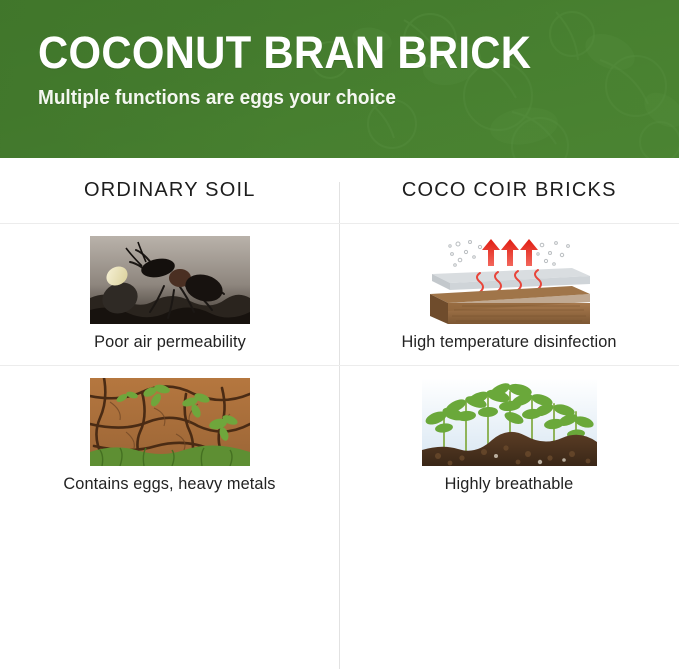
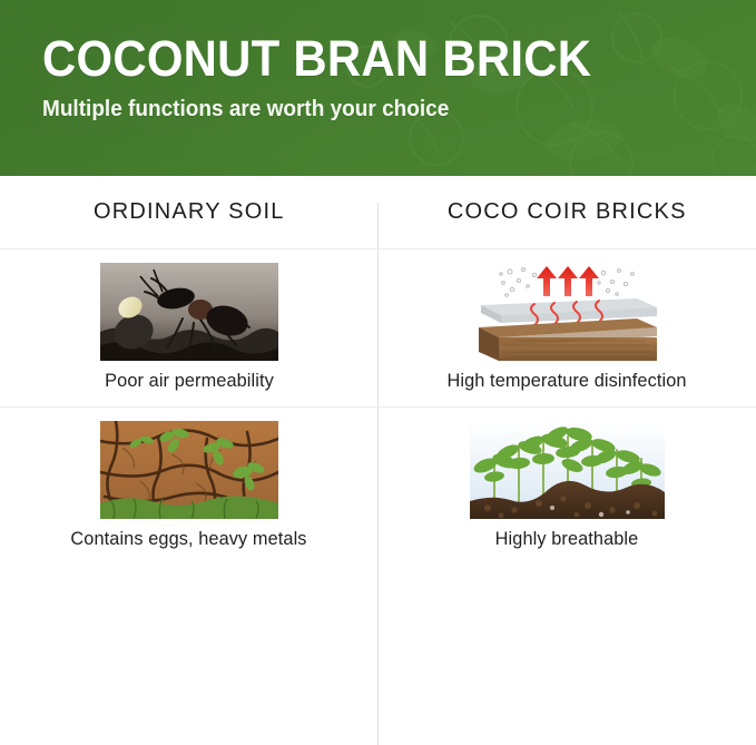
  COCONUT BRAN BRICK
- Multiple functions are eggs your choice
+ Multiple functions are worth your choice
  ORDINARY SOIL
  COCO COIR BRICKS
  Poor air permeability
  High temperature disinfection
  Contains eggs, heavy metals
  Highly breathable
